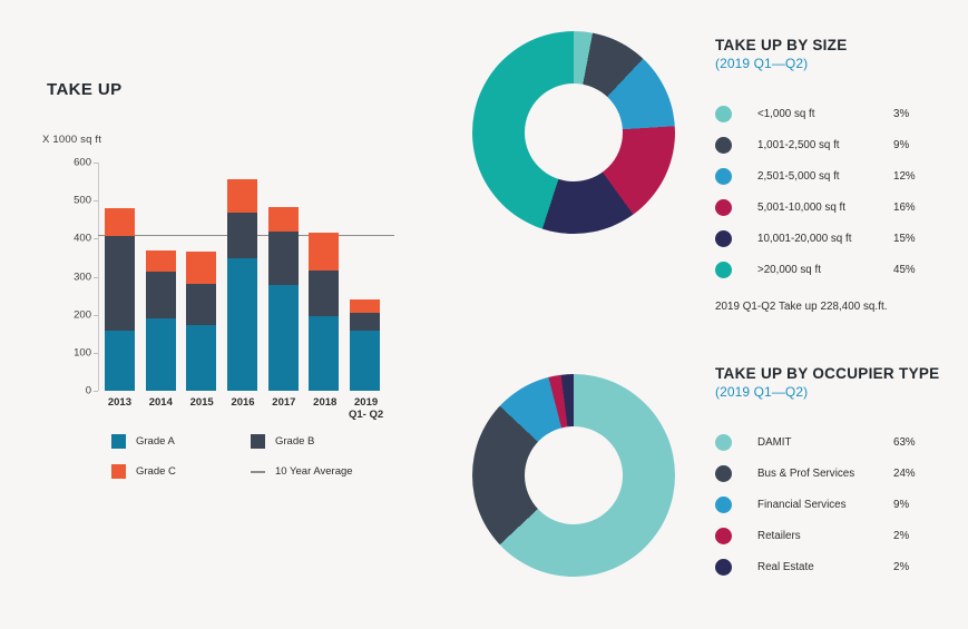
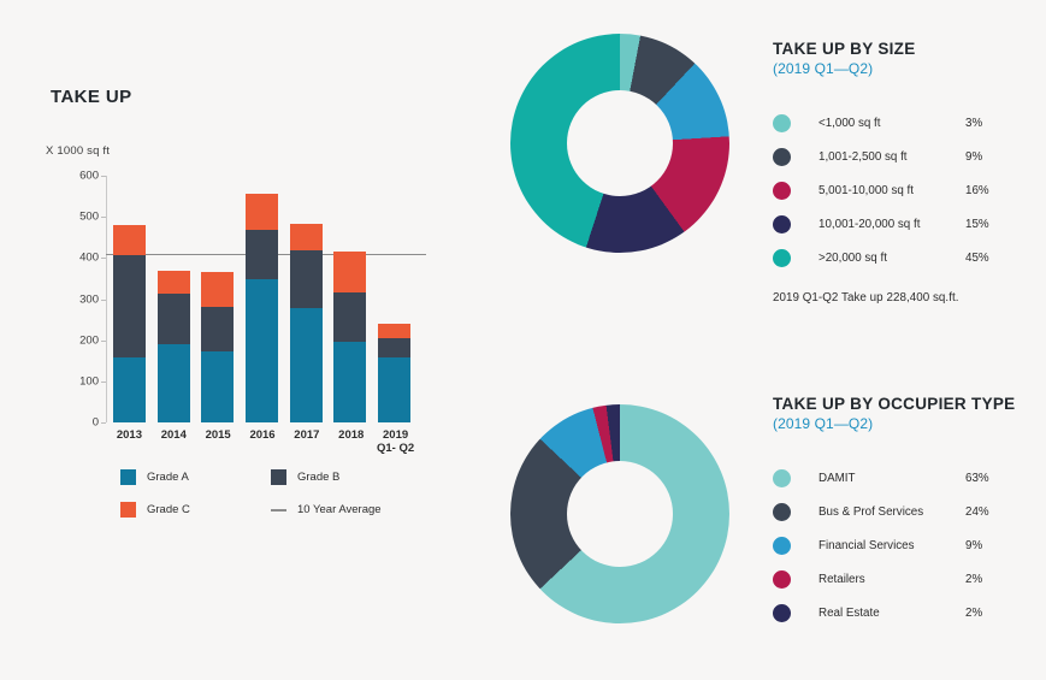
  TAKE UP
  X 1000 sq ft
  0
  100
  200
  300
  400
  500
  600
  2013
  2014
  2015
  2016
  2017
  2018
  2019
  Q1- Q2
  Grade A
  Grade B
  Grade C
  10 Year Average
  TAKE UP BY SIZE
  (2019 Q1—Q2)
  <1,000 sq ft
  3%
  1,001-2,500 sq ft
  9%
- 2,501-5,000 sq ft
- 12%
  5,001-10,000 sq ft
  16%
  10,001-20,000 sq ft
  15%
  >20,000 sq ft
  45%
  2019 Q1-Q2 Take up 228,400 sq.ft.
  TAKE UP BY OCCUPIER TYPE
  (2019 Q1—Q2)
  DAMIT
  63%
  Bus & Prof Services
  24%
  Financial Services
  9%
  Retailers
  2%
  Real Estate
  2%
